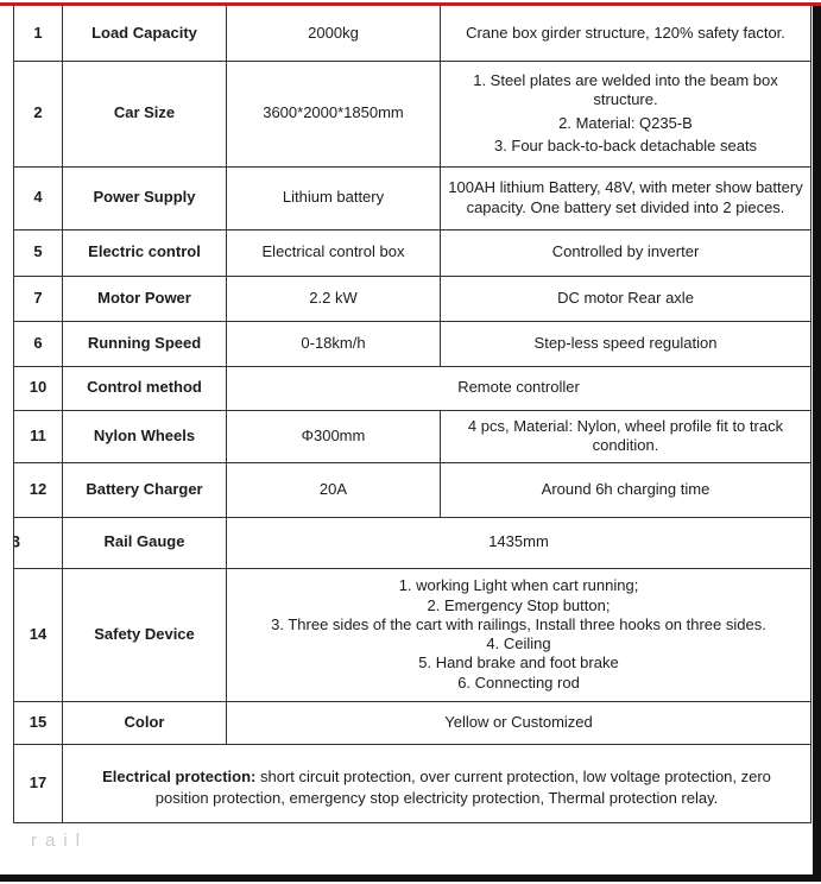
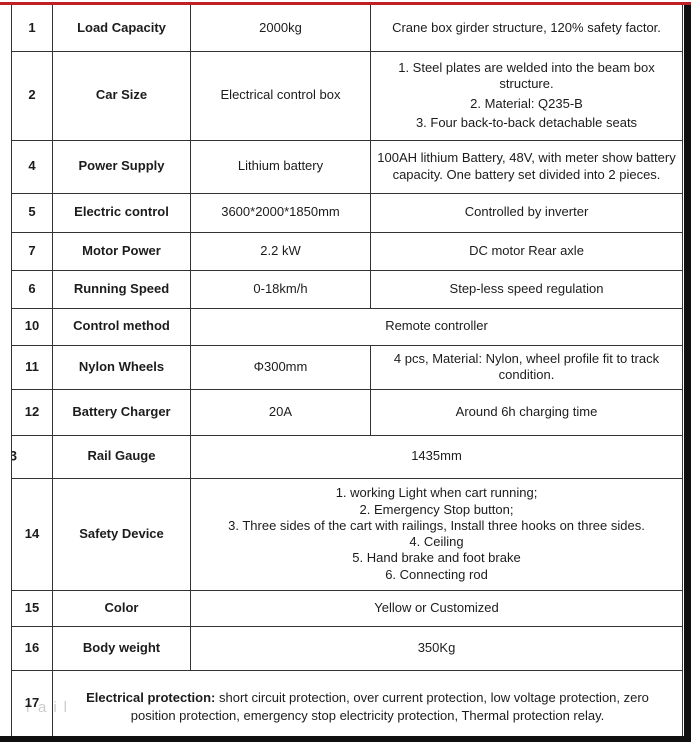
  rail
  1	Load Capacity	2000kg	Crane box girder structure, 120% safety factor.
- 2	Car Size	3600*2000*1850mm	1. Steel plates are welded into the beam box structure. 2. Material: Q235-B 3. Four back-to-back detachable seats
+ 2	Car Size	Electrical control box	1. Steel plates are welded into the beam box structure. 2. Material: Q235-B 3. Four back-to-back detachable seats
  4	Power Supply	Lithium battery	100AH lithium Battery, 48V, with meter show battery capacity. One battery set divided into 2 pieces.
- 5	Electric control	Electrical control box	Controlled by inverter
+ 5	Electric control	3600*2000*1850mm	Controlled by inverter
  7	Motor Power	2.2 kW	DC motor Rear axle
  6	Running Speed	0-18km/h	Step-less speed regulation
  10	Control method	Remote controller
  11	Nylon Wheels	Φ300mm	4 pcs, Material: Nylon, wheel profile fit to track condition.
  12	Battery Charger	20A	Around 6h charging time
  3	Rail Gauge	1435mm
  14	Safety Device	1. working Light when cart running; 2. Emergency Stop button; 3. Three sides of the cart with railings, Install three hooks on three sides. 4. Ceiling 5. Hand brake and foot brake 6. Connecting rod
  15	Color	Yellow or Customized
+ 16	Body weight	350Kg
  17	Electrical protection: short circuit protection, over current protection, low voltage protection, zero position protection, emergency stop electricity protection, Thermal protection relay.
